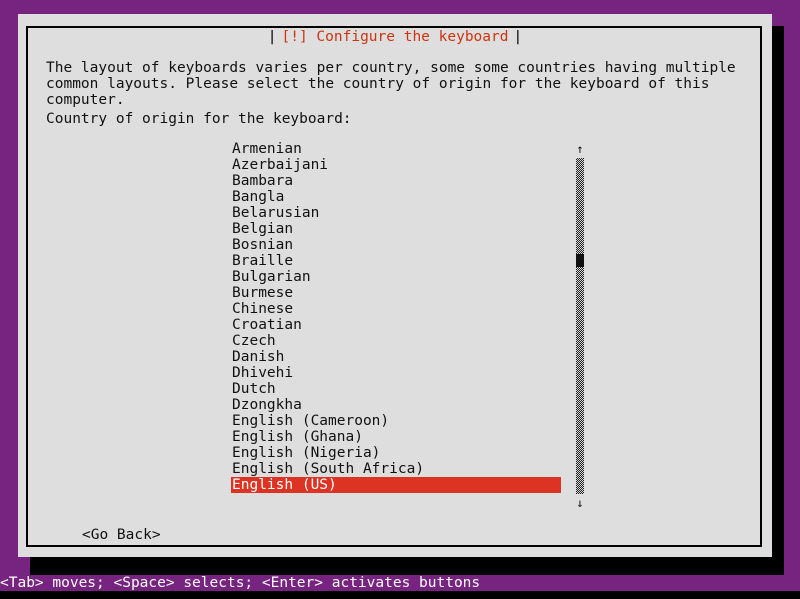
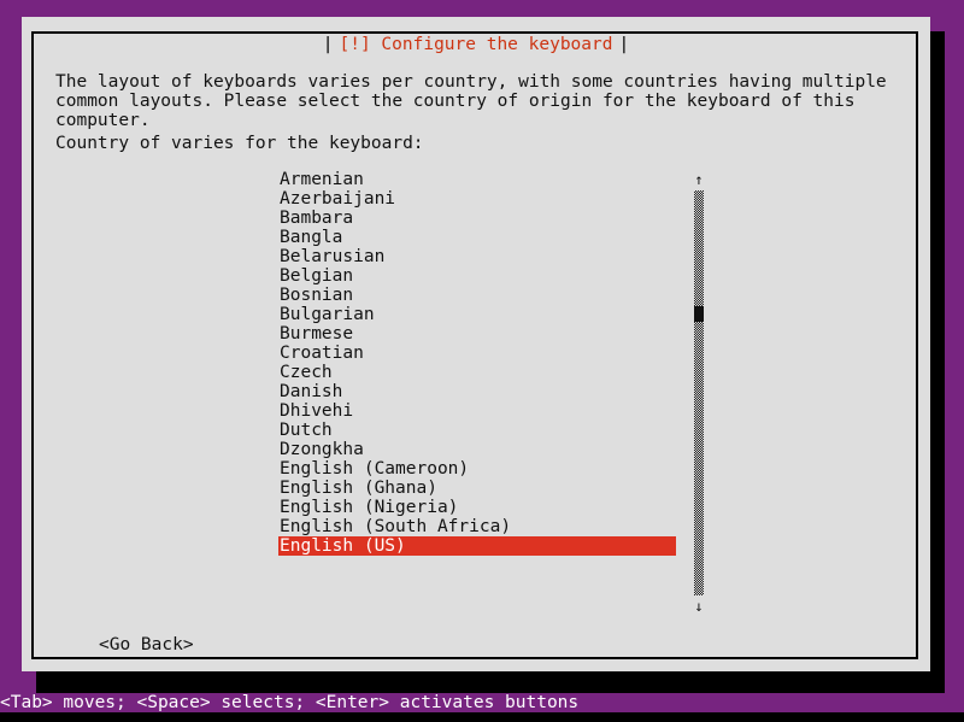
  | [!] Configure the keyboard |
- The layout of keyboards varies per country, some some countries having multiple common layouts. Please select the country of origin for the keyboard of this computer.
+ The layout of keyboards varies per country, with some countries having multiple common layouts. Please select the country of origin for the keyboard of this computer.
- Country of origin for the keyboard:
+ Country of varies for the keyboard:
  Armenian
  Azerbaijani
  Bambara
  Bangla
  Belarusian
  Belgian
  Bosnian
- Braille
  Bulgarian
  Burmese
- Chinese
  Croatian
  Czech
  Danish
  Dhivehi
  Dutch
  Dzongkha
  English (Cameroon)
  English (Ghana)
  English (Nigeria)
  English (South Africa)
  English (US)
  ↑
  ↓
  <Go Back>
  <Tab> moves; <Space> selects; <Enter> activates buttons
